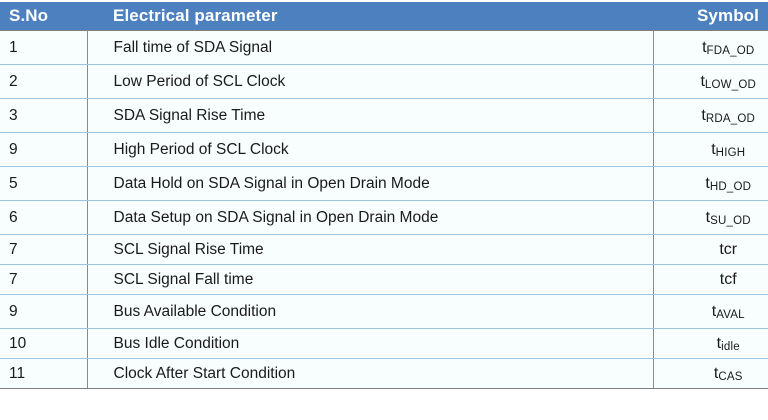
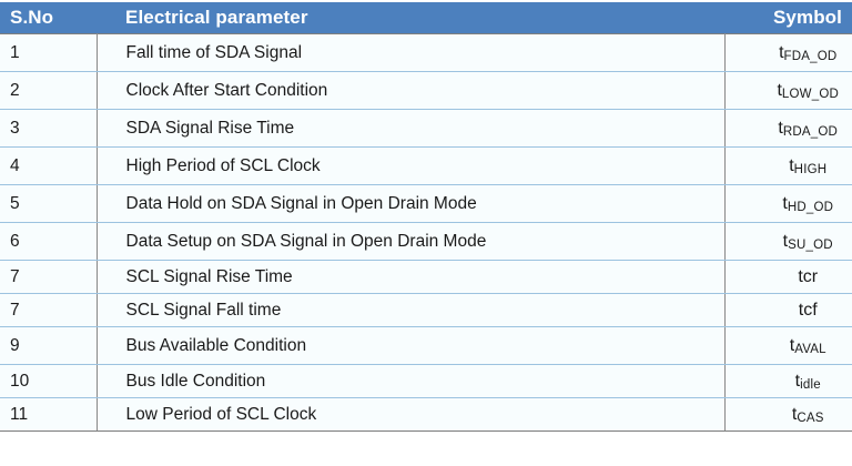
  S.No	Electrical parameter	Symbol
  1	Fall time of SDA Signal	tFDA_OD
- 2	Low Period of SCL Clock	tLOW_OD
+ 2	Clock After Start Condition	tLOW_OD
  3	SDA Signal Rise Time	tRDA_OD
- 9	High Period of SCL Clock	tHIGH
+ 4	High Period of SCL Clock	tHIGH
  5	Data Hold on SDA Signal in Open Drain Mode	tHD_OD
  6	Data Setup on SDA Signal in Open Drain Mode	tSU_OD
  7	SCL Signal Rise Time	tcr
  7	SCL Signal Fall time	tcf
  9	Bus Available Condition	tAVAL
  10	Bus Idle Condition	tidle
- 11	Clock After Start Condition	tCAS
+ 11	Low Period of SCL Clock	tCAS
